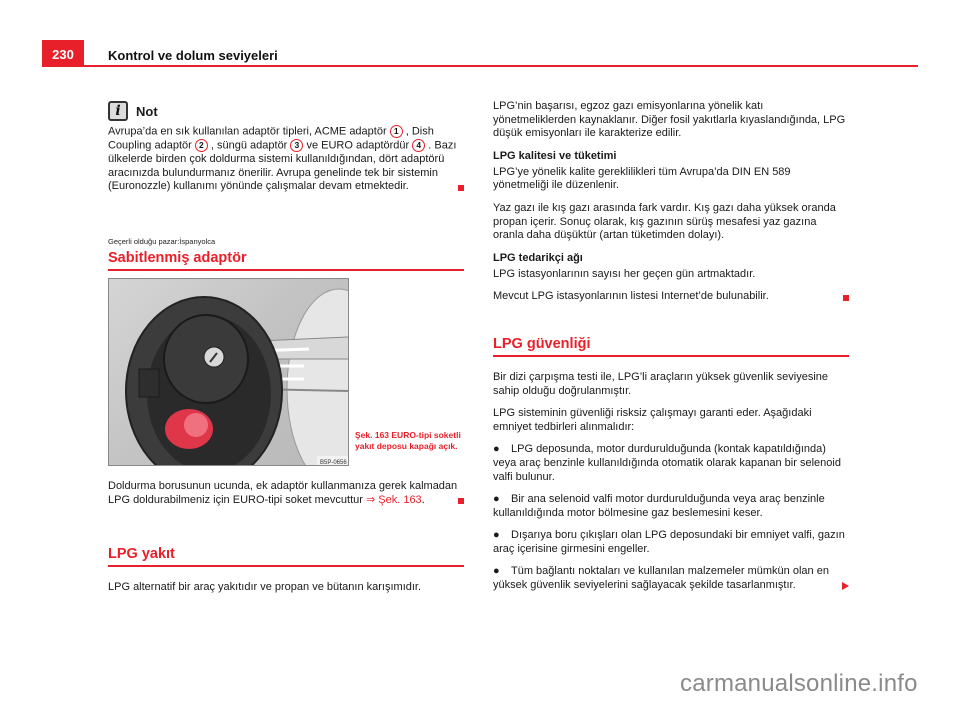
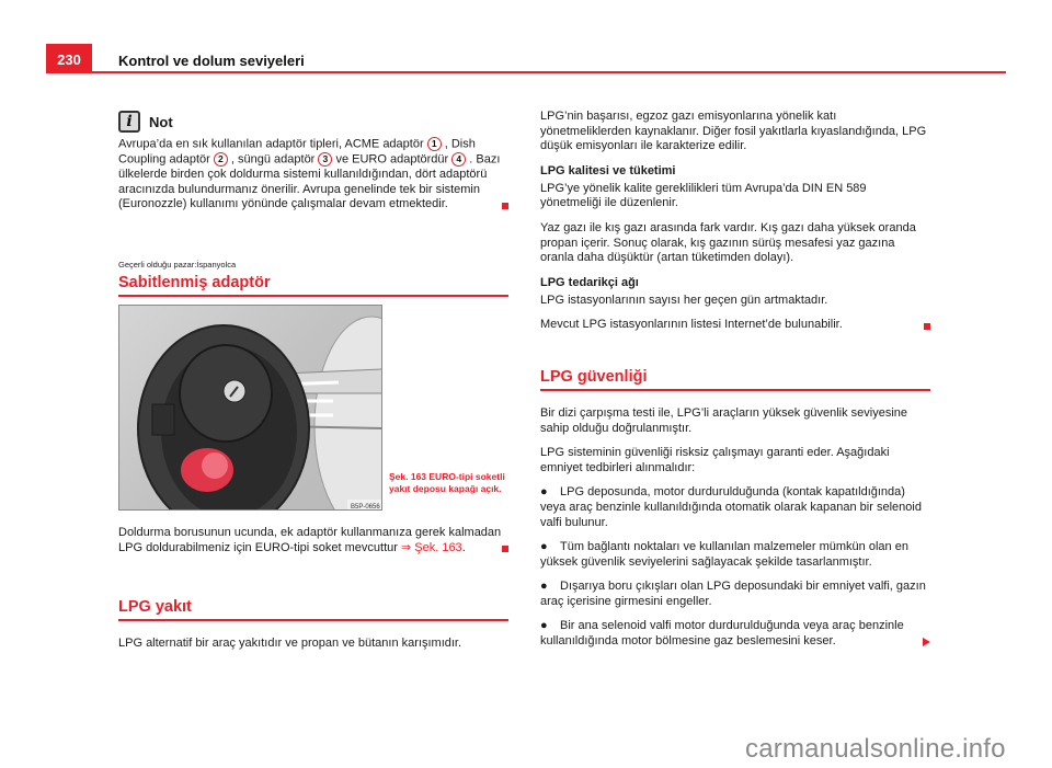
  230
  Kontrol ve dolum seviyeleri
  i
  Not
  Avrupa’da en sık kullanılan adaptör tipleri, ACME adaptör 1 , Dish Coupling adaptör 2 , süngü adaptör 3 ve EURO adaptördür 4 . Bazı ülkelerde birden çok doldurma sistemi kullanıldığından, dört adaptörü aracınızda bulundurmanız önerilir. Avrupa genelinde tek bir sistemin (Euronozzle) kullanımı yönünde çalışmalar devam etmektedir.
  Geçerli olduğu pazar:İspanyolca
  Sabitlenmiş adaptör
  Şek. 163 EURO-tipi soketli yakıt deposu kapağı açık.
  Doldurma borusunun ucunda, ek adaptör kullanmanıza gerek kalmadan LPG doldurabilmeniz için EURO-tipi soket mevcuttur ⇒ Şek. 163.
  LPG yakıt
  LPG alternatif bir araç yakıtıdır ve propan ve bütanın karışımıdır.
  LPG’nin başarısı, egzoz gazı emisyonlarına yönelik katı yönetmeliklerden kaynaklanır. Diğer fosil yakıtlarla kıyaslandığında, LPG düşük emisyonları ile karakterize edilir.
  LPG kalitesi ve tüketimi
  LPG’ye yönelik kalite gereklilikleri tüm Avrupa’da DIN EN 589 yönetmeliği ile düzenlenir.
  Yaz gazı ile kış gazı arasında fark vardır. Kış gazı daha yüksek oranda propan içerir. Sonuç olarak, kış gazının sürüş mesafesi yaz gazına oranla daha düşüktür (artan tüketimden dolayı).
  LPG tedarikçi ağı
  LPG istasyonlarının sayısı her geçen gün artmaktadır.
  Mevcut LPG istasyonlarının listesi Internet’de bulunabilir.
  LPG güvenliği
  Bir dizi çarpışma testi ile, LPG’li araçların yüksek güvenlik seviyesine sahip olduğu doğrulanmıştır.
  LPG sisteminin güvenliği risksiz çalışmayı garanti eder. Aşağıdaki emniyet tedbirleri alınmalıdır:
  ● LPG deposunda, motor durdurulduğunda (kontak kapatıldığında) veya araç benzinle kullanıldığında otomatik olarak kapanan bir selenoid valfi bulunur.
- ● Bir ana selenoid valfi motor durdurulduğunda veya araç benzinle kullanıldığında motor bölmesine gaz beslemesini keser.
+ ● Tüm bağlantı noktaları ve kullanılan malzemeler mümkün olan en yüksek güvenlik seviyelerini sağlayacak şekilde tasarlanmıştır.
  ● Dışarıya boru çıkışları olan LPG deposundaki bir emniyet valfi, gazın araç içerisine girmesini engeller.
- ● Tüm bağlantı noktaları ve kullanılan malzemeler mümkün olan en yüksek güvenlik seviyelerini sağlayacak şekilde tasarlanmıştır.
+ ● Bir ana selenoid valfi motor durdurulduğunda veya araç benzinle kullanıldığında motor bölmesine gaz beslemesini keser.
  carmanualsonline.info
